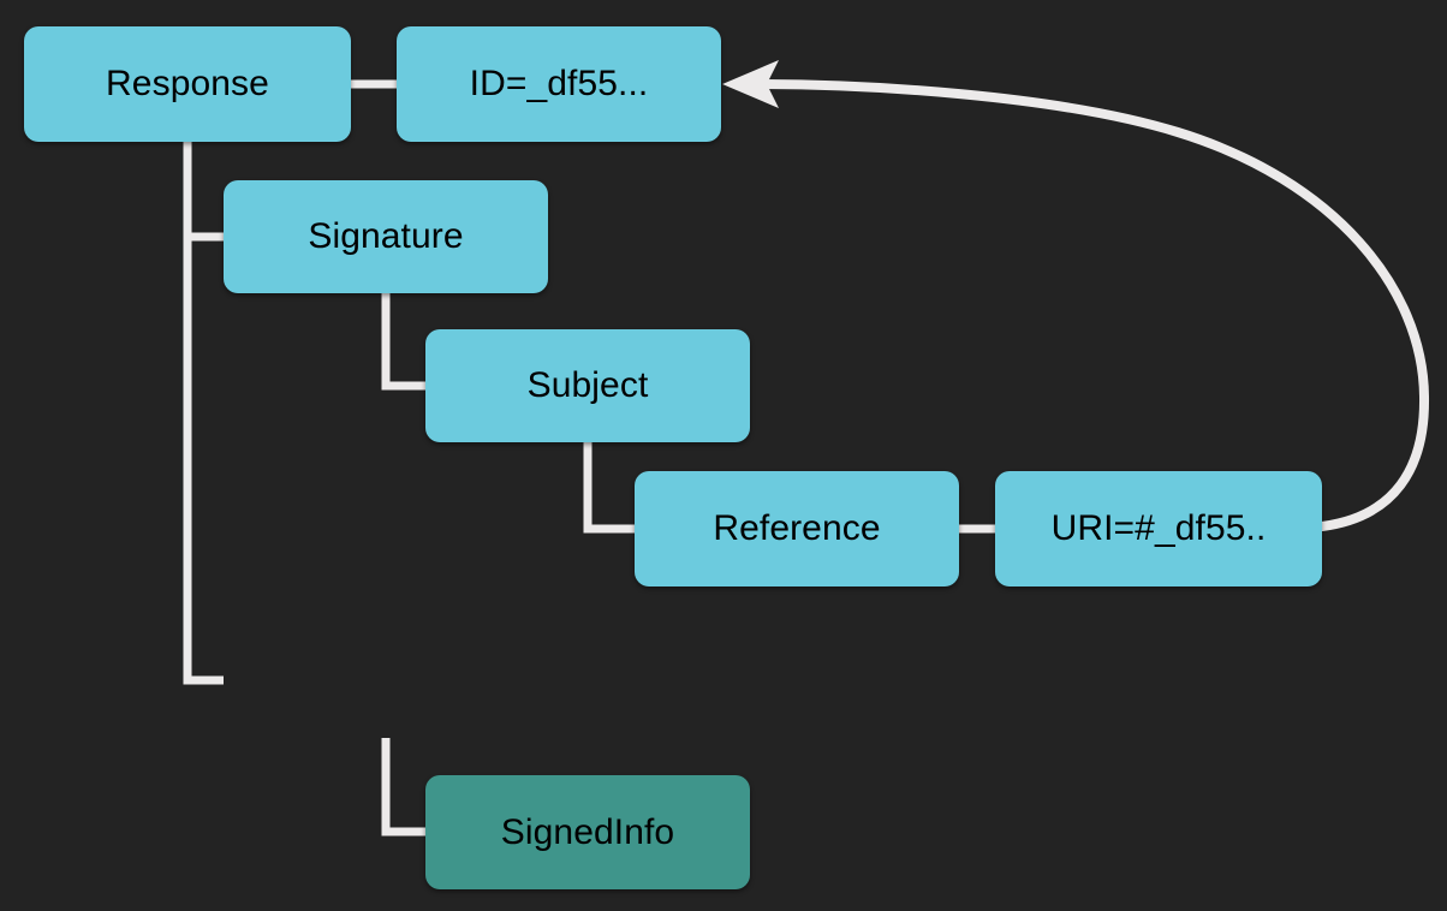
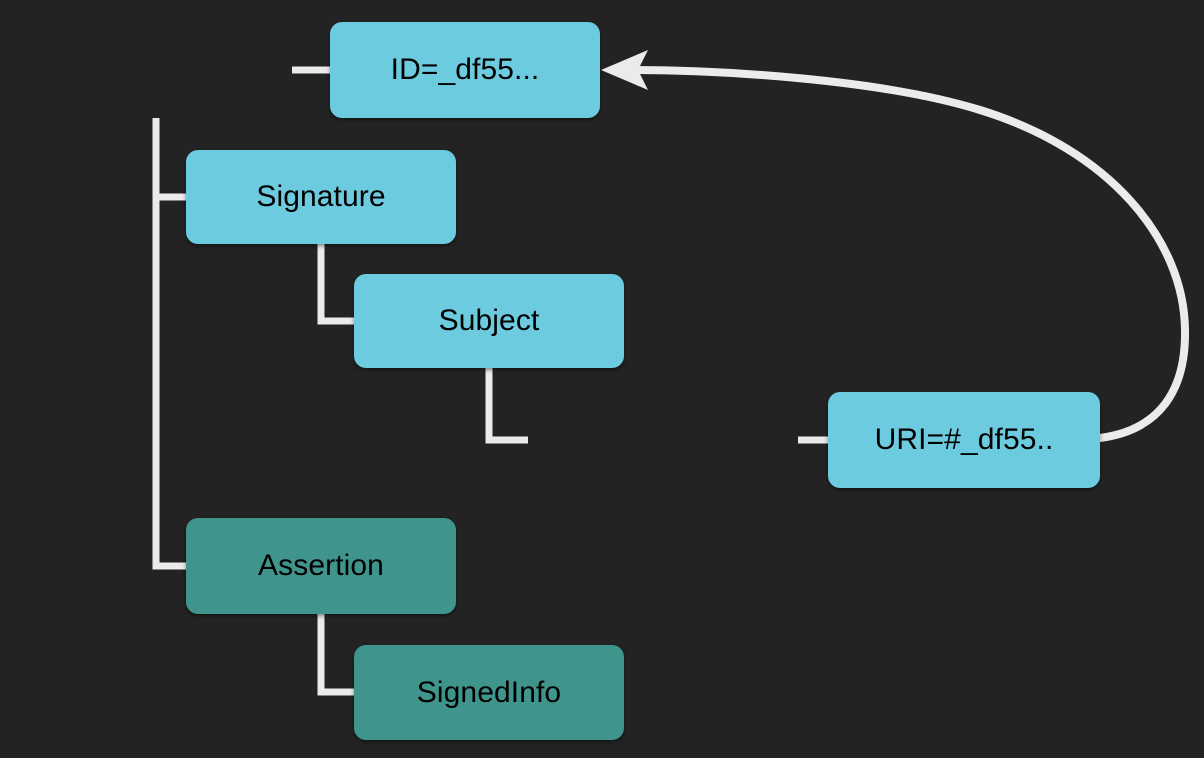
- Response
  ID=_df55...
  Signature
  Subject
- Reference
  URI=#_df55..
+ Assertion
  SignedInfo
